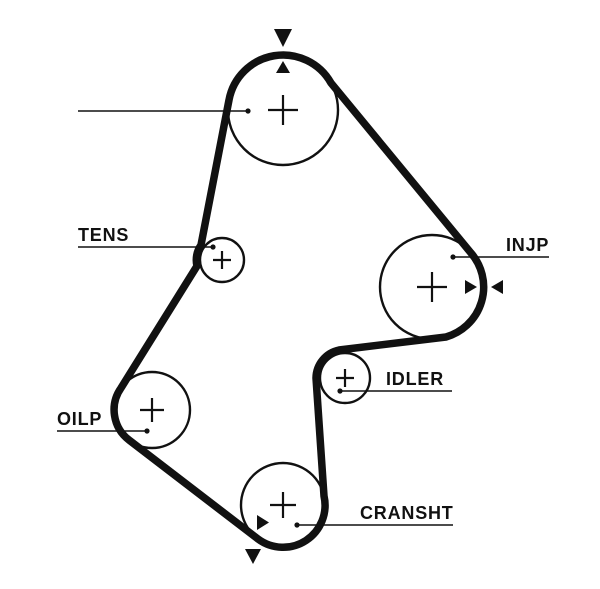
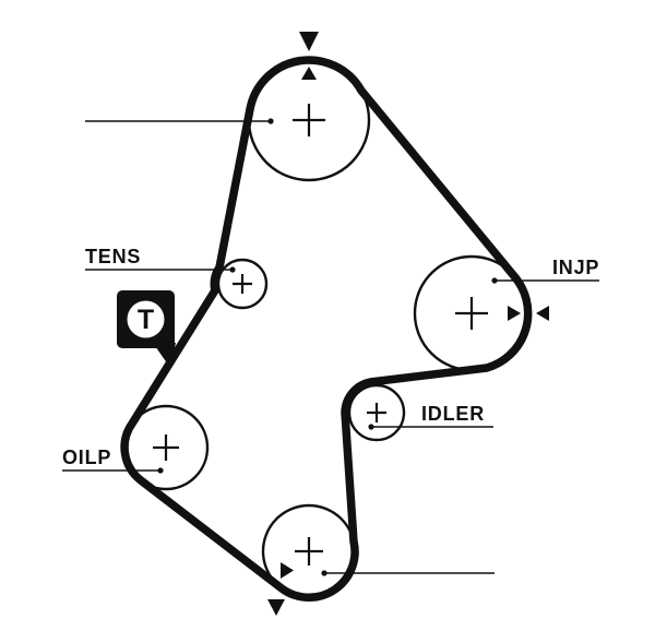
  TENS
  OILP
- CRANSHT
  IDLER
  INJP
+ T
